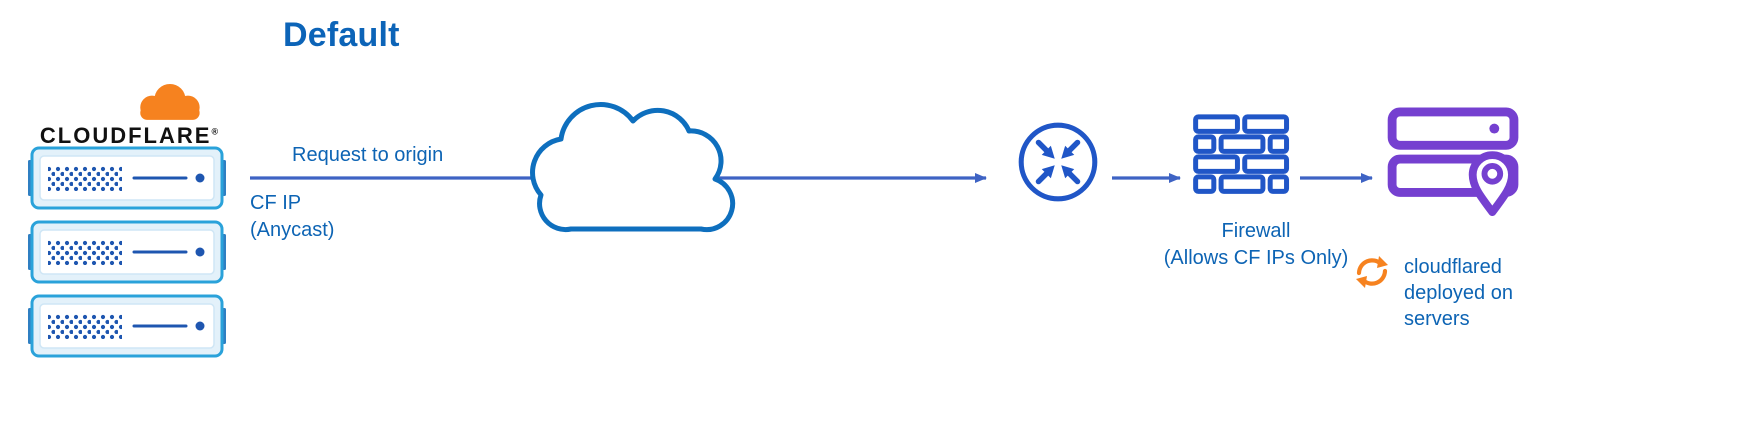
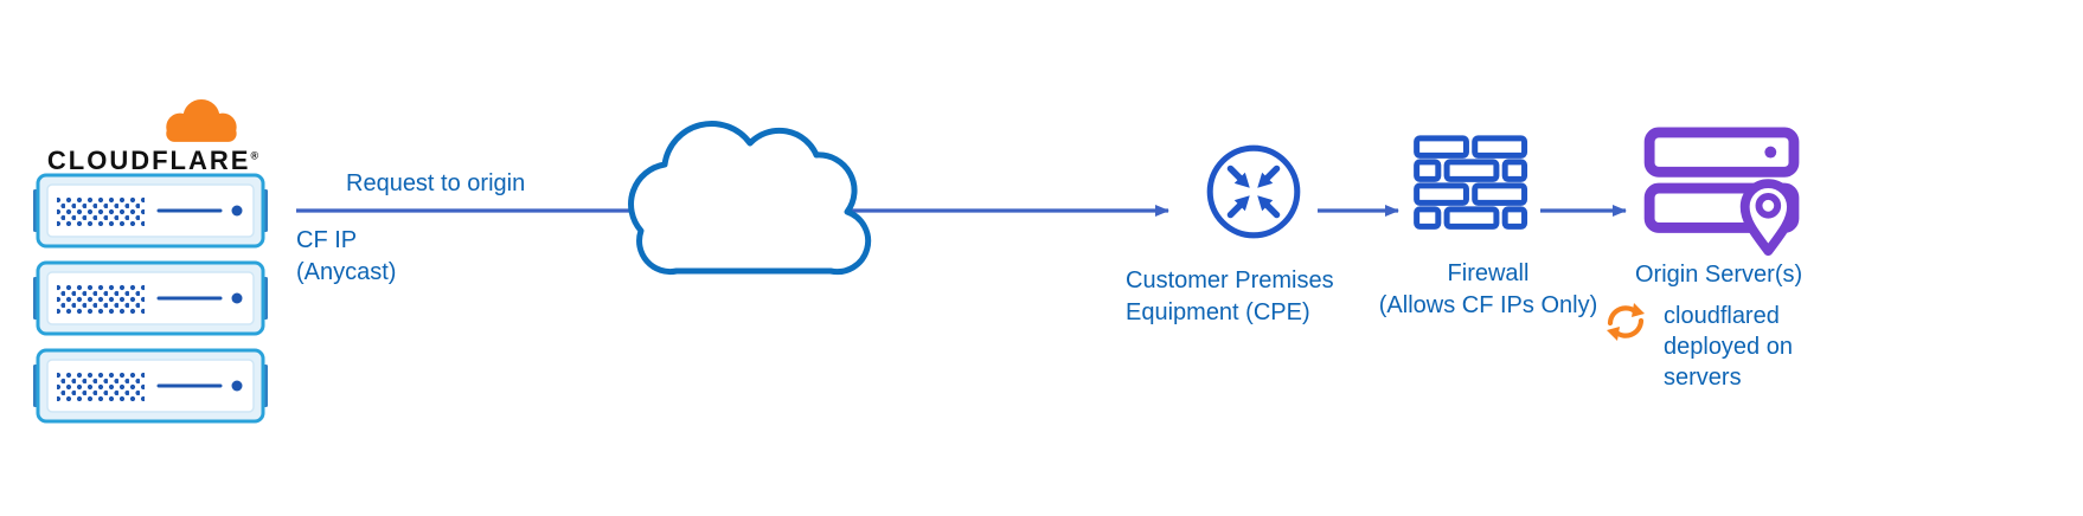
- Default
  CLOUDFLARE®
  Request to origin
  CF IP
  (Anycast)
+ Customer Premises
+ Equipment (CPE)
  Firewall
  (Allows CF IPs Only)
+ Origin Server(s)
  cloudflared
  deployed on
  servers
